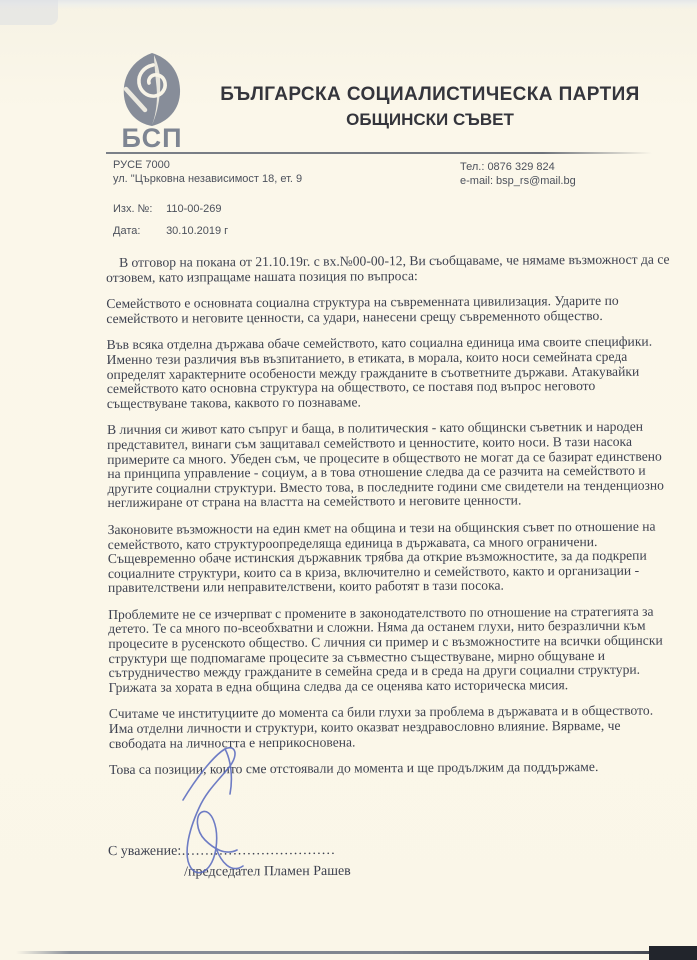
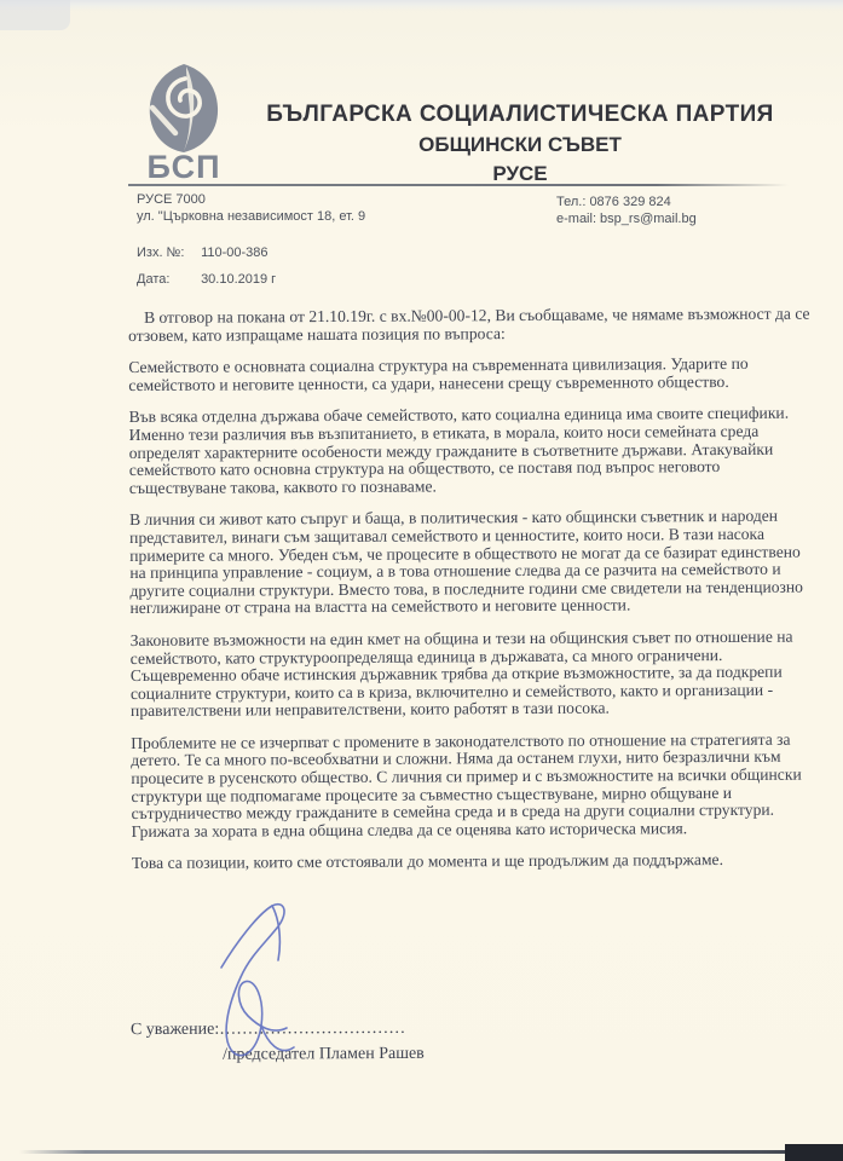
  БСП
  БЪЛГАРСКА СОЦИАЛИСТИЧЕСКА ПАРТИЯ
  ОБЩИНСКИ СЪВЕТ
+ РУСЕ
  РУСЕ 7000
  ул. "Църковна независимост 18, ет. 9
  Тел.: 0876 329 824
  e-mail: bsp_rs@mail.bg
- Изх. №: 110-00-269
+ Изх. №: 110-00-386
  Дата: 30.10.2019 г
  В отговор на покана от 21.10.19г. с вх.№00-00-12, Ви съобщаваме, че нямаме възможност да се отзовем, като изпращаме нашата позиция по въпроса:
  Семейството е основната социална структура на съвременната цивилизация. Ударите по семейството и неговите ценности, са удари, нанесени срещу съвременното общество.
  Във всяка отделна държава обаче семейството, като социална единица има своите специфики. Именно тези различия във възпитанието, в етиката, в морала, които носи семейната среда определят характерните особености между гражданите в съответните държави. Атакувайки семейството като основна структура на обществото, се поставя под въпрос неговото съществуване такова, каквото го познаваме.
  В личния си живот като съпруг и баща, в политическия - като общински съветник и народен представител, винаги съм защитавал семейството и ценностите, които носи. В тази насока примерите са много. Убеден съм, че процесите в обществото не могат да се базират единствено на принципа управление - социум, а в това отношение следва да се разчита на семейството и другите социални структури. Вместо това, в последните години сме свидетели на тенденциозно неглижиране от страна на властта на семейството и неговите ценности.
  Законовите възможности на един кмет на община и тези на общинския съвет по отношение на семейството, като структуроопределяща единица в държавата, са много ограничени. Същевременно обаче истинския държавник трябва да открие възможностите, за да подкрепи социалните структури, които са в криза, включително и семейството, както и организации - правителствени или неправителствени, които работят в тази посока.
  Проблемите не се изчерпват с промените в законодателството по отношение на стратегията за детето. Те са много по-всеобхватни и сложни. Няма да останем глухи, нито безразлични към процесите в русенското общество. С личния си пример и с възможностите на всички общински структури ще подпомагаме процесите за съвместно съществуване, мирно общуване и сътрудничество между гражданите в семейна среда и в среда на други социални структури. Грижата за хората в една община следва да се оценява като историческа мисия.
- Считаме че институциите до момента са били глухи за проблема в държавата и в обществото. Има отделни личности и структури, които оказват нездравословно влияние. Вярваме, че свободата на личността е неприкосновена.
  Това са позиции, които сме отстоявали до момента и ще продължим да поддържаме.
  С уважение:……………………………
  /председател Пламен Рашев
